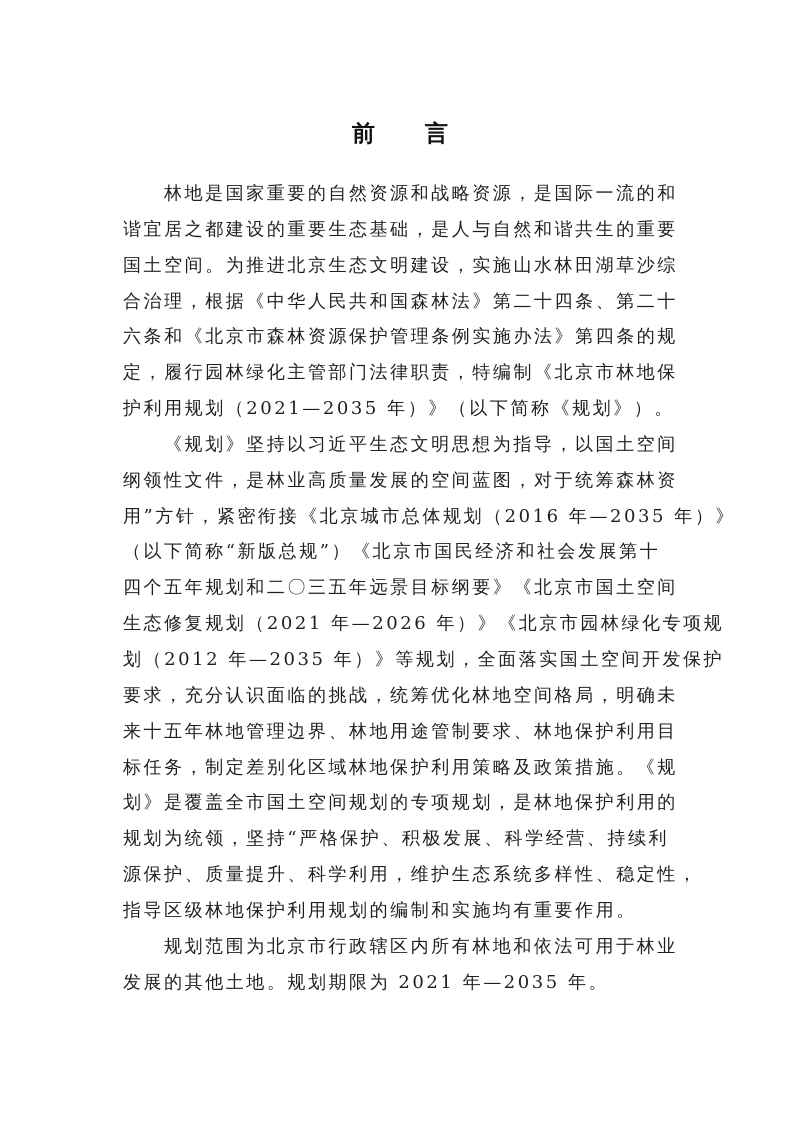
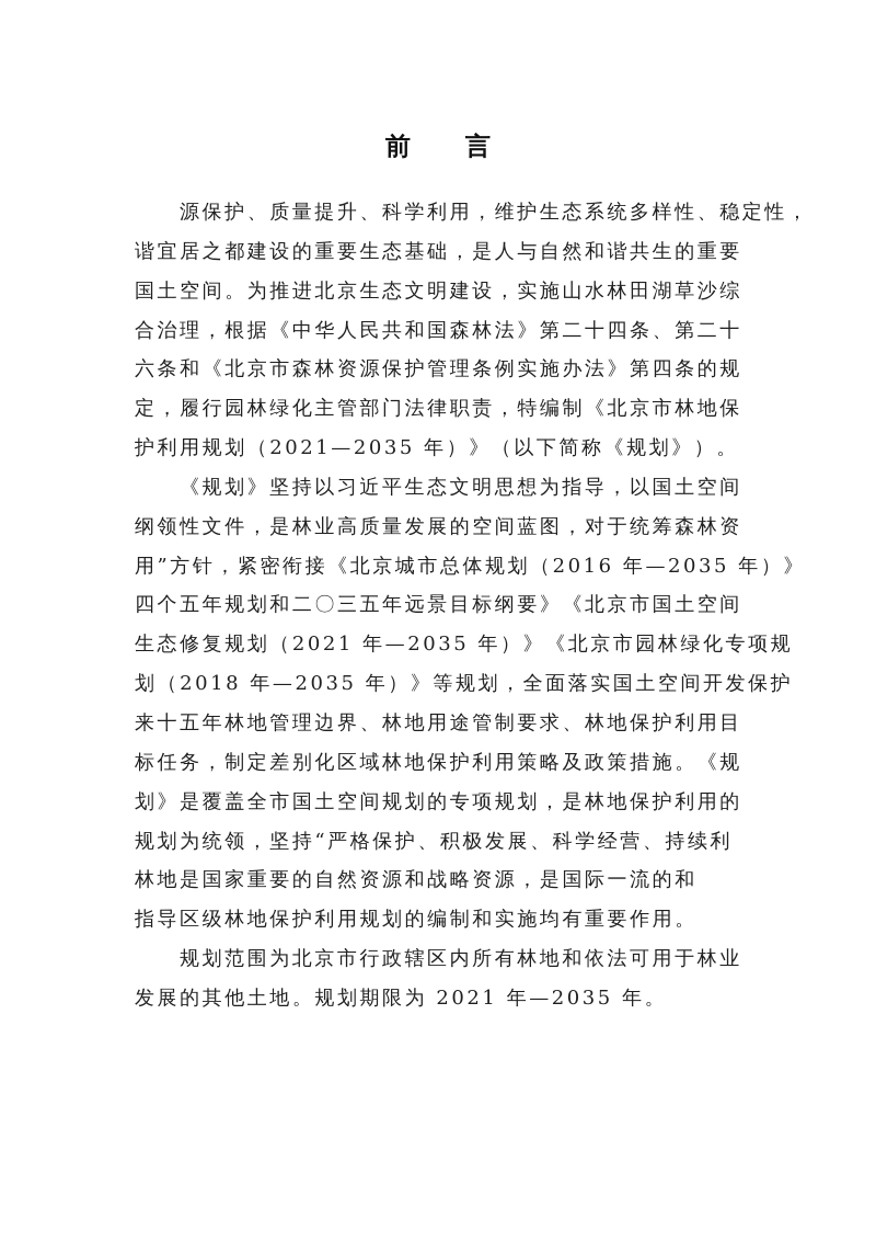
  前 言
- 林地是国家重要的自然资源和战略资源，是国际一流的和
+ 源保护、质量提升、科学利用，维护生态系统多样性、稳定性，
  谐宜居之都建设的重要生态基础，是人与自然和谐共生的重要
  国土空间。为推进北京生态文明建设，实施山水林田湖草沙综
  合治理，根据《中华人民共和国森林法》第二十四条、第二十
  六条和《北京市森林资源保护管理条例实施办法》第四条的规
  定，履行园林绿化主管部门法律职责，特编制《北京市林地保
  护利用规划（2021—2035 年）》（以下简称《规划》）。
  《规划》坚持以习近平生态文明思想为指导，以国土空间
  纲领性文件，是林业高质量发展的空间蓝图，对于统筹森林资
  用”方针，紧密衔接《北京城市总体规划（2016 年—2035 年）》
- （以下简称“新版总规”）《北京市国民经济和社会发展第十
  四个五年规划和二〇三五年远景目标纲要》《北京市国土空间
- 生态修复规划（2021 年—2026 年）》《北京市园林绿化专项规
+ 生态修复规划（2021 年—2035 年）》《北京市园林绿化专项规
- 划（2012 年—2035 年）》等规划，全面落实国土空间开发保护
+ 划（2018 年—2035 年）》等规划，全面落实国土空间开发保护
- 要求，充分认识面临的挑战，统筹优化林地空间格局，明确未
  来十五年林地管理边界、林地用途管制要求、林地保护利用目
  标任务，制定差别化区域林地保护利用策略及政策措施。《规
  划》是覆盖全市国土空间规划的专项规划，是林地保护利用的
  规划为统领，坚持“严格保护、积极发展、科学经营、持续利
- 源保护、质量提升、科学利用，维护生态系统多样性、稳定性，
+ 林地是国家重要的自然资源和战略资源，是国际一流的和
  指导区级林地保护利用规划的编制和实施均有重要作用。
  规划范围为北京市行政辖区内所有林地和依法可用于林业
  发展的其他土地。规划期限为 2021 年—2035 年。
